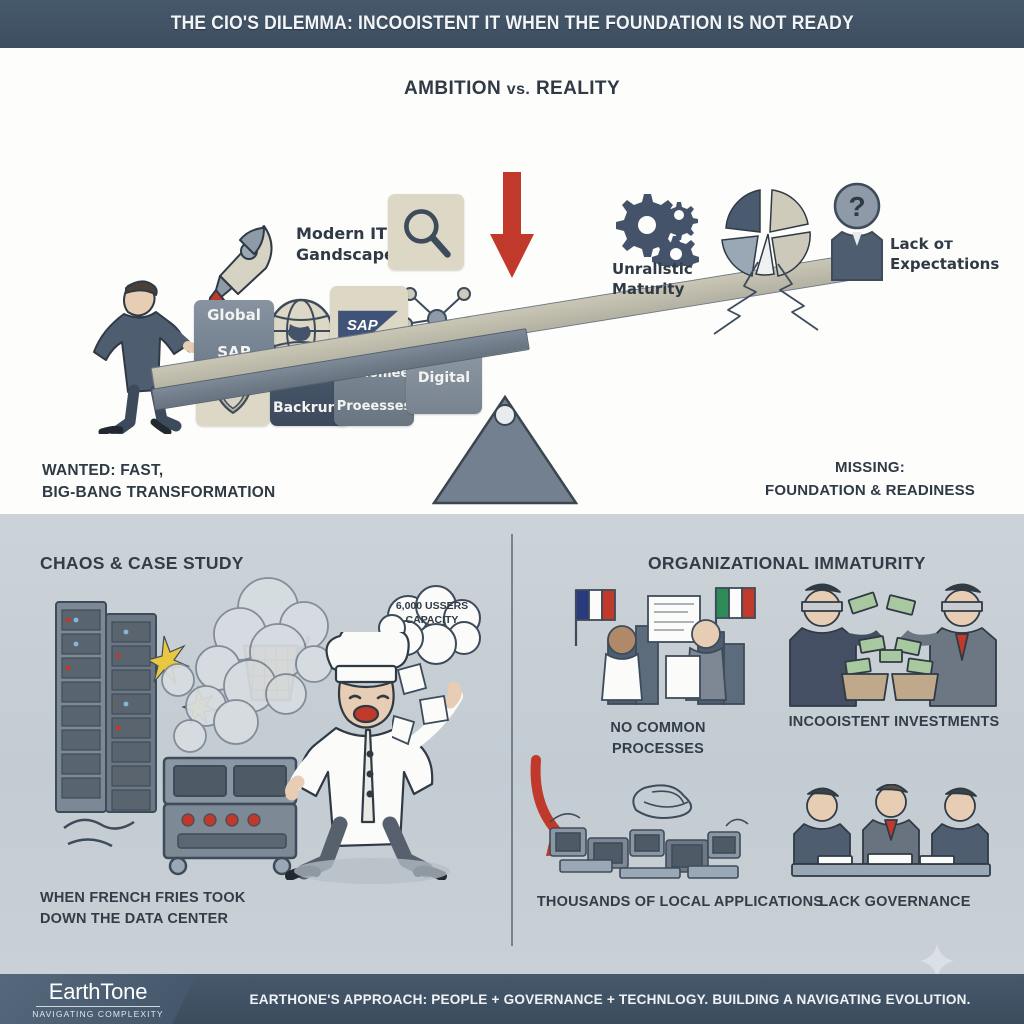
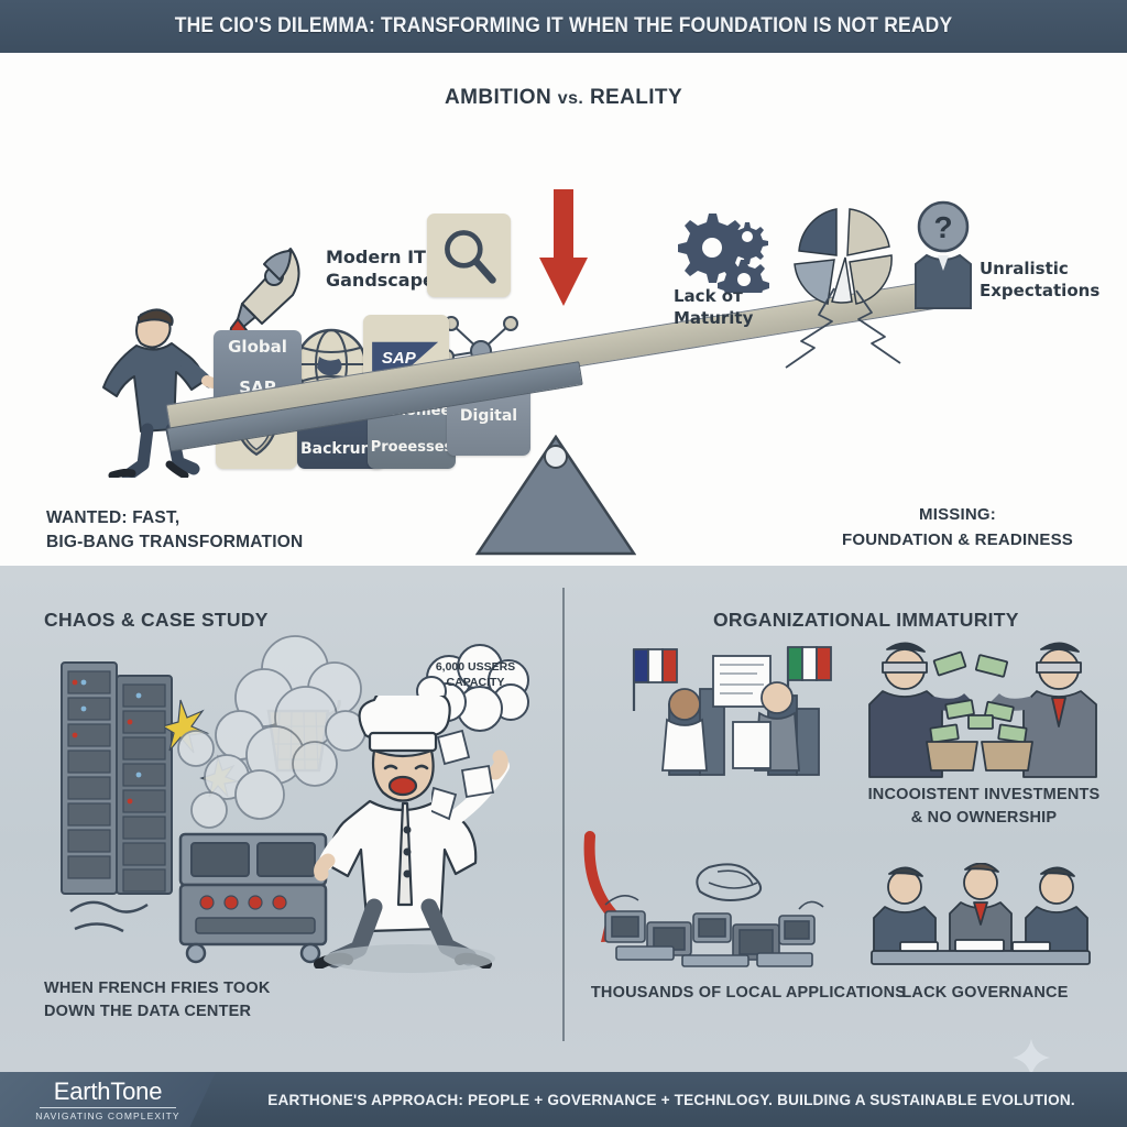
- THE CIO'S DILEMMA: INCOOISTENT IT WHEN THE FOUNDATION IS NOT READY
+ THE CIO'S DILEMMA: TRANSFORMING IT WHEN THE FOUNDATION IS NOT READY
  AMBITION vs. REALITY
  Modern IT
  Gandscap
  SAP
  Global
  Backrun
  Proeesse
  Digital
- Unralistic
+ Lack oт
  Maturity
  ?
- Lack oт
+ Unralistic
  Expectations
  WANTED: FAST,
  BIG-BANG TRANSFORMATION
  MISSING:
  FOUNDATION & READINESS
  CHAOS & CASE STUDY
  ORGANIZATIONAL IMMATURITY
  6,000 USSERS
  CAPACITY
  WHEN FRENCH FRIES TOOK
  DOWN THE DATA CENTER
- NO COMMON
- PROCESSES
  INCOOISTENT INVESTMENTS
+ & NO OWNERSHIP
  THOUSANDS OF LOCAL APPLICATIONS
  LACK GOVERNANCE
  EarthTone
  NAVIGATING COMPLEXITY
- EARTHONE'S APPROACH: PEOPLE + GOVERNANCE + TECHNLOGY. BUILDING A NAVIGATING EVOLUTION.
+ EARTHONE'S APPROACH: PEOPLE + GOVERNANCE + TECHNLOGY. BUILDING A SUSTAINABLE EVOLUTION.
